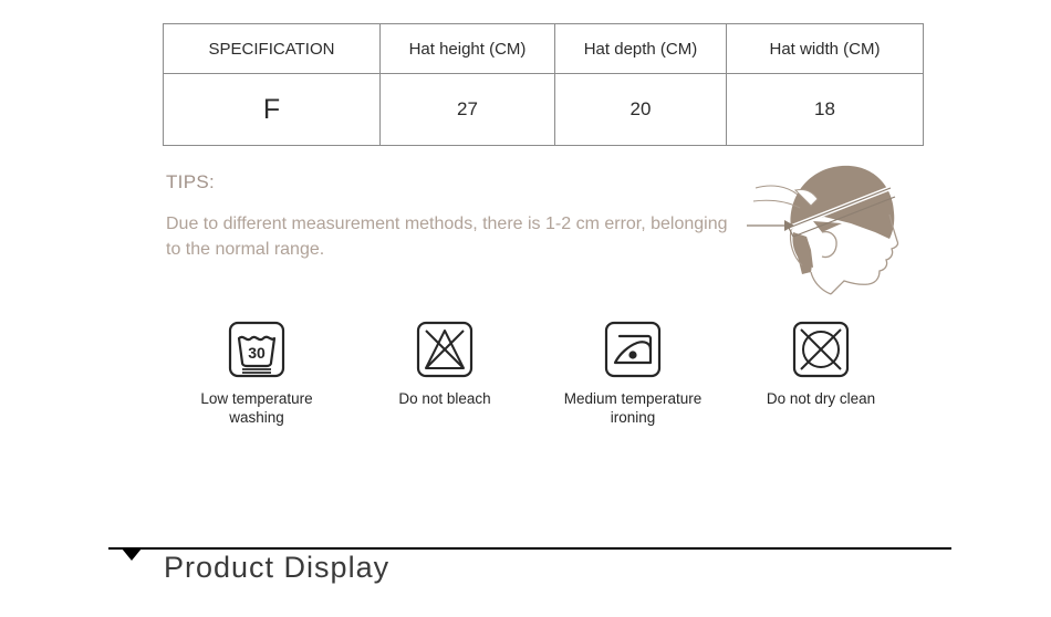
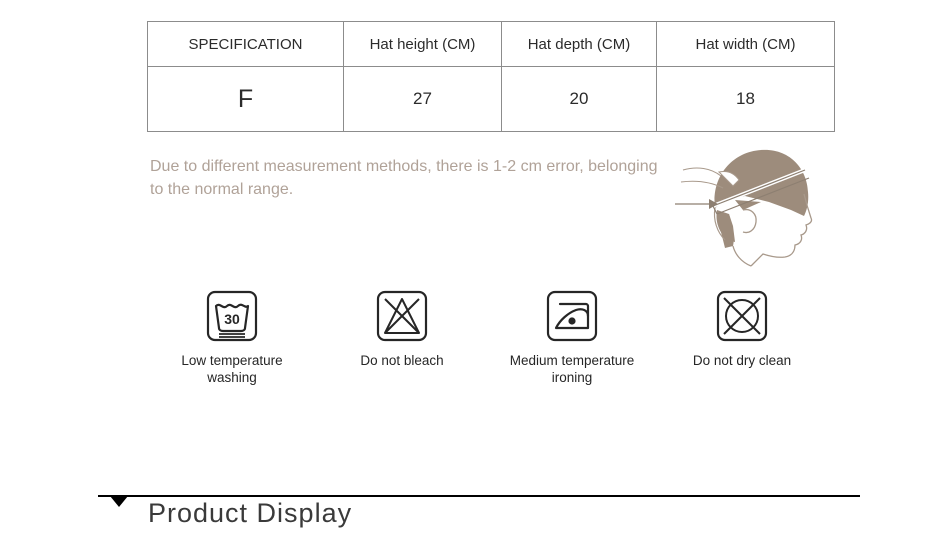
  SPECIFICATION	Hat height (CM)	Hat depth (CM)	Hat width (CM)
  F	27	20	18
- TIPS:
  Due to different measurement methods, there is 1-2 cm error, belonging to the normal range.
  30
  Low temperature
  washing
  Do not bleach
  Medium temperature
  ironing
  Do not dry clean
  Product Display
